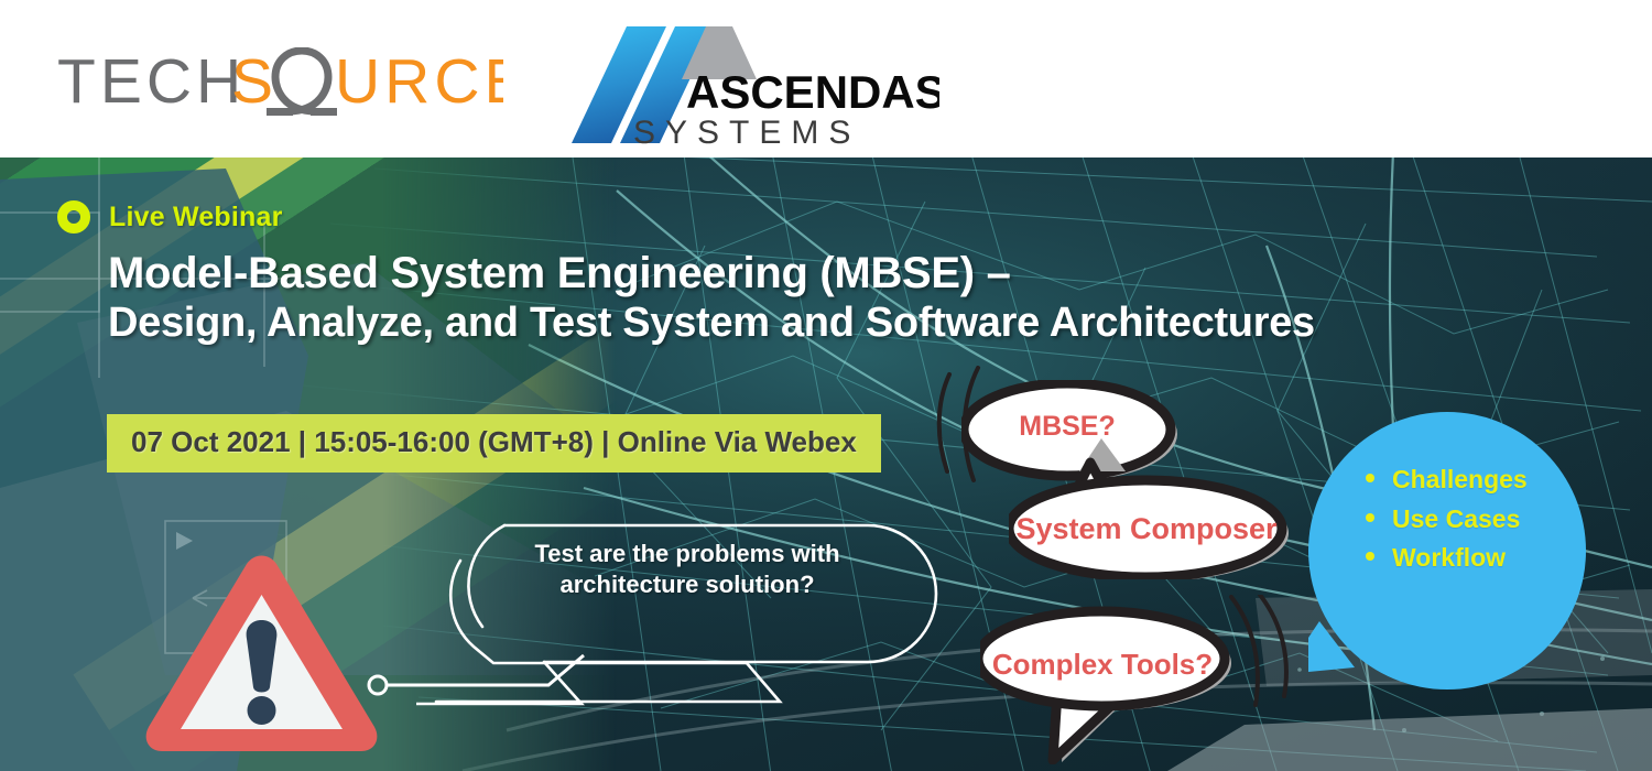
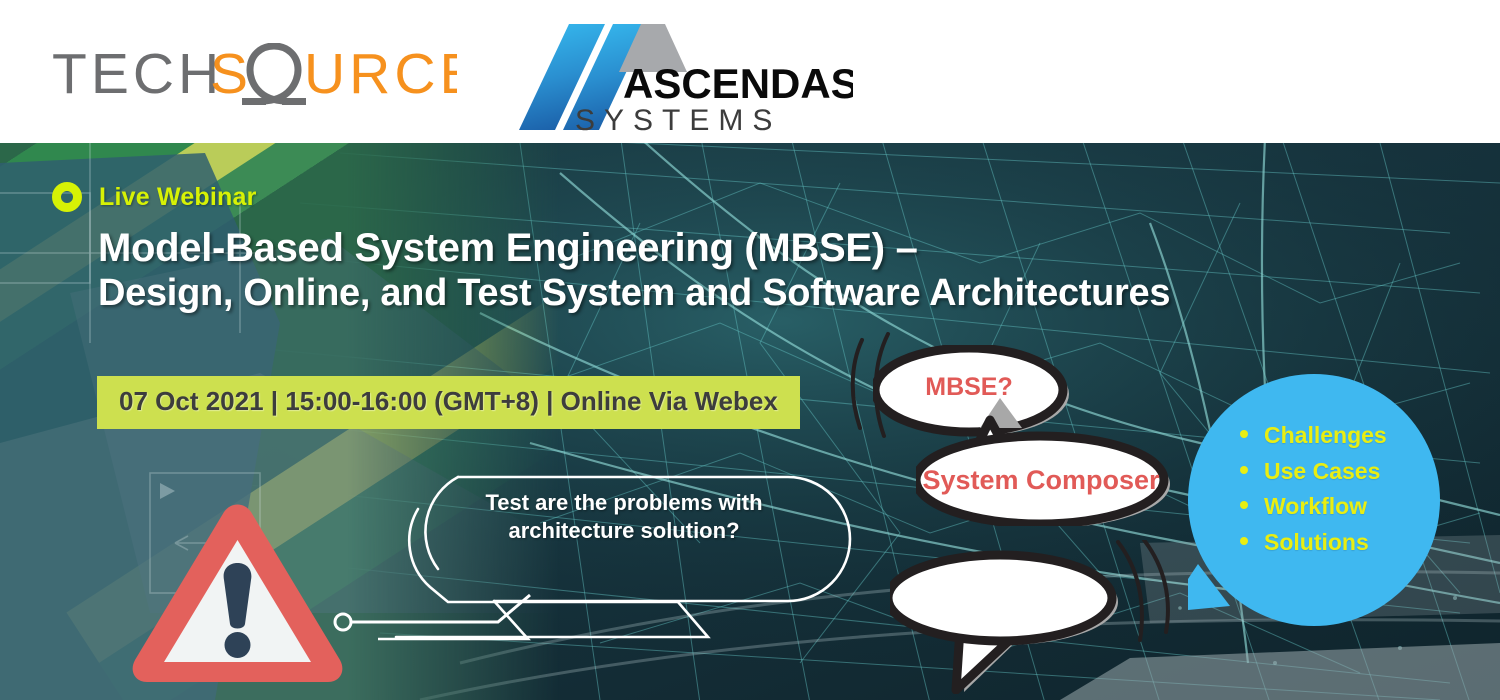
  TECH
  S
  URC
  ASCENDAS
  SYSTEMS
  Live Webinar
  Model-Based System Engineering (MBSE) –
- Design, Analyze, and Test System and Software Architectures
+ Design, Online, and Test System and Software Architectures
- 07 Oct 2021 | 15:05-16:00 (GMT+8) | Online Via Webex
+ 07 Oct 2021 | 15:00-16:00 (GMT+8) | Online Via Webex
  Test are the problems with
  architecture solution?
  Challenges
  Use Cases
  Workflow
+ Solutions
  MBSE?
  System Composer
- Complex Tools?
